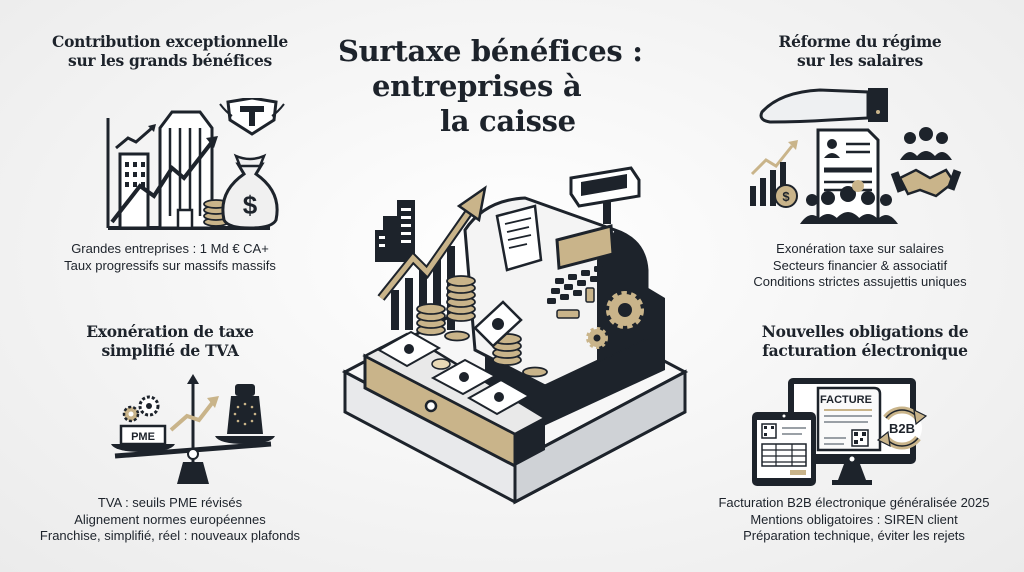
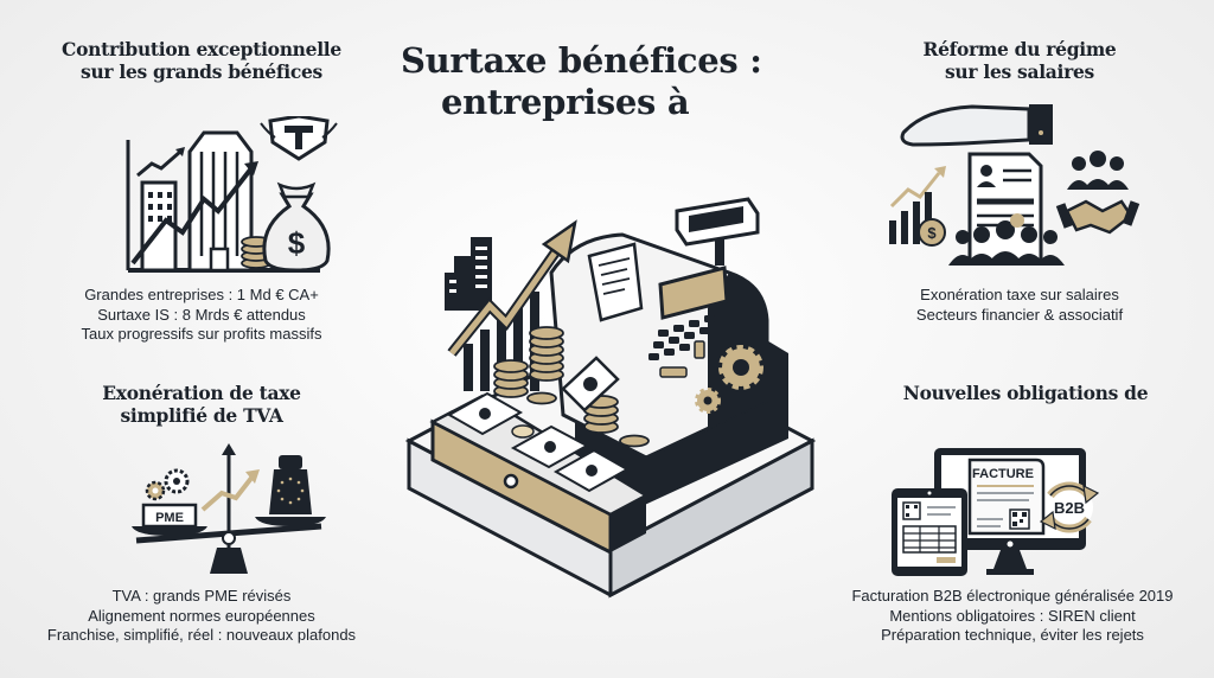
  Surtaxe bénéfices :
  entreprises à
- la caisse
  Contribution exceptionnelle
  sur les grands bénéfices
  $
  Grandes entreprises : 1 Md € CA+
+ Surtaxe IS : 8 Mrds € attendus
- Taux progressifs sur massifs massifs
+ Taux progressifs sur profits massifs
  Réforme du régime
  sur les salaires
  $
  Exonération taxe sur salaires
  Secteurs financier & associatif
- Conditions strictes assujettis uniques
  Exonération de taxe
  simplifié de TVA
  PME
- TVA : seuils PME révisés
+ TVA : grands PME révisés
  Alignement normes européennes
  Franchise, simplifié, réel : nouveaux plafonds
  Nouvelles obligations de
- facturation électronique
  FACTURE
  B2B
- Facturation B2B électronique généralisée 2025
+ Facturation B2B électronique généralisée 2019
  Mentions obligatoires : SIREN client
  Préparation technique, éviter les rejets
